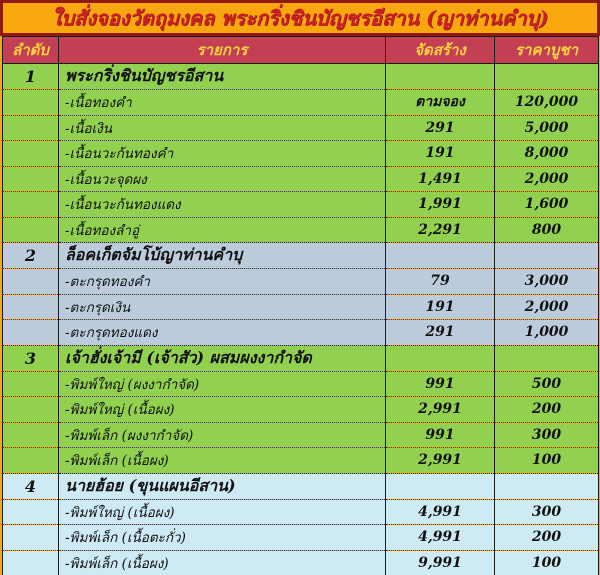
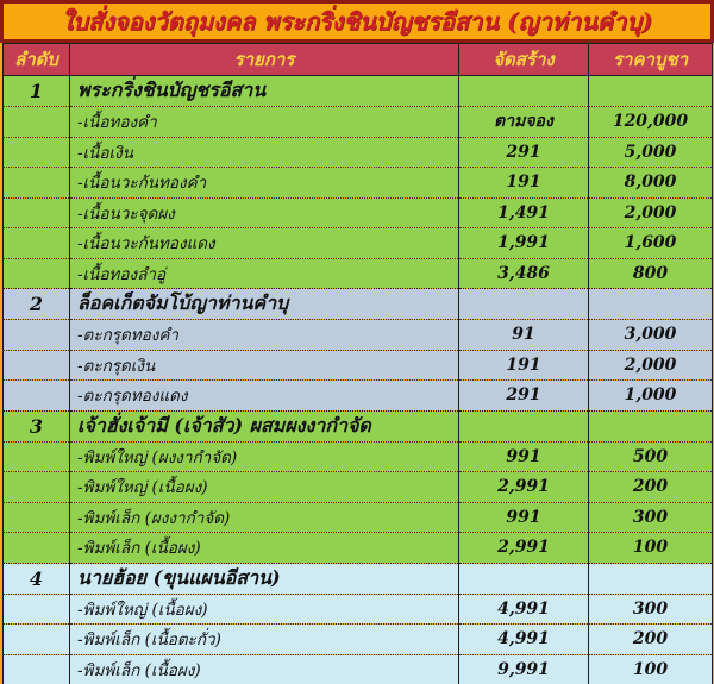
  ใบสั่งจองวัตถุมงคล พระกริ่งชินบัญชรอีสาน (ญาท่านคำบุ)
  ลำดับ	รายการ	จัดสร้าง	ราคาบูชา
  1	พระกริ่งชินบัญชรอีสาน
  	-เนื้อทองคำ	ตามจอง	120,000
  	-เนื้อเงิน	291	5,000
  	-เนื้อนวะก้นทองคำ	191	8,000
  	-เนื้อนวะจุดผง	1,491	2,000
  	-เนื้อนวะก้นทองแดง	1,991	1,600
- 	-เนื้อทองลำอู่	2,291	800
+ 	-เนื้อทองลำอู่	3,486	800
  2	ล็อคเก็ตจัมโบ้ญาท่านคำบุ
- 	-ตะกรุดทองคำ	79	3,000
+ 	-ตะกรุดทองคำ	91	3,000
  	-ตะกรุดเงิน	191	2,000
  	-ตะกรุดทองแดง	291	1,000
  3	เจ้าฮั่งเจ้ามี (เจ้าสัว) ผสมผงงากำจัด
  	-พิมพ์ใหญ่ (ผงงากำจัด)	991	500
  	-พิมพ์ใหญ่ (เนื้อผง)	2,991	200
  	-พิมพ์เล็ก (ผงงากำจัด)	991	300
  	-พิมพ์เล็ก (เนื้อผง)	2,991	100
  4	นายฮ้อย (ขุนแผนอีสาน)
  	-พิมพ์ใหญ่ (เนื้อผง)	4,991	300
  	-พิมพ์เล็ก (เนื้อตะกั่ว)	4,991	200
  	-พิมพ์เล็ก (เนื้อผง)	9,991	100
